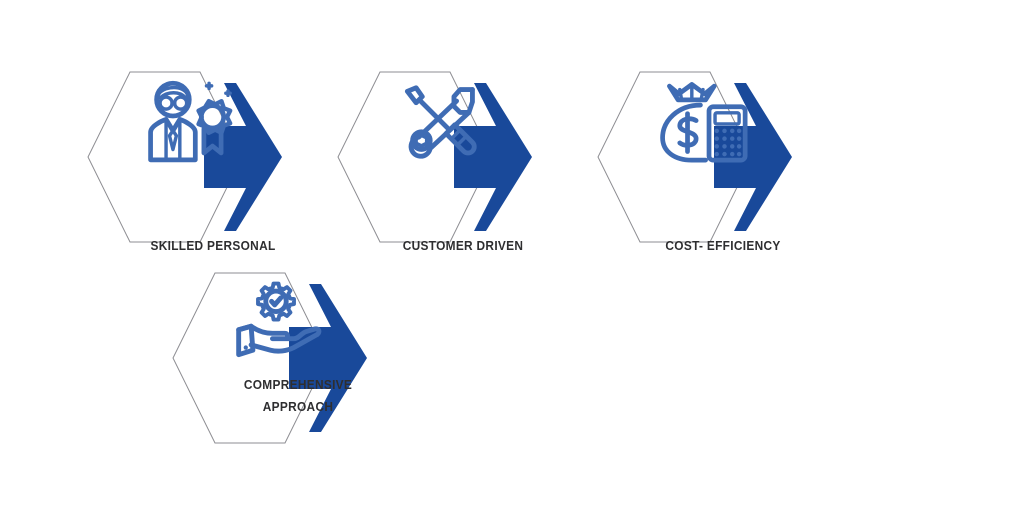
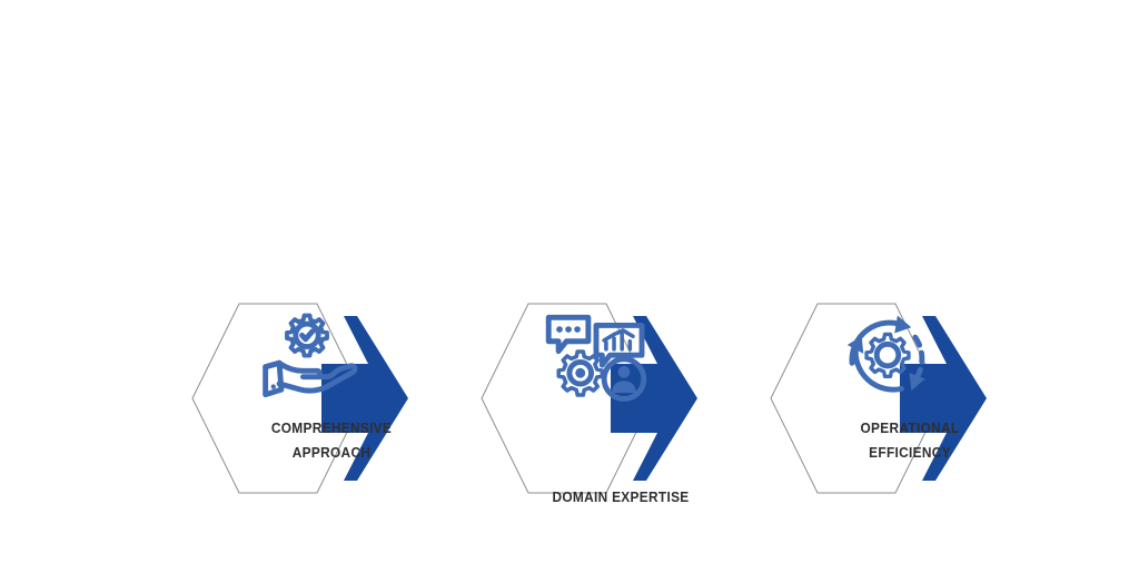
- SKILLED PERSONAL
- CUSTOMER DRIVEN
- COST- EFFICIENCY
  COMPREHENSIVE
  APPROACH
+ DOMAIN EXPERTISE
+ OPERATIONAL
+ EFFICIENCY
